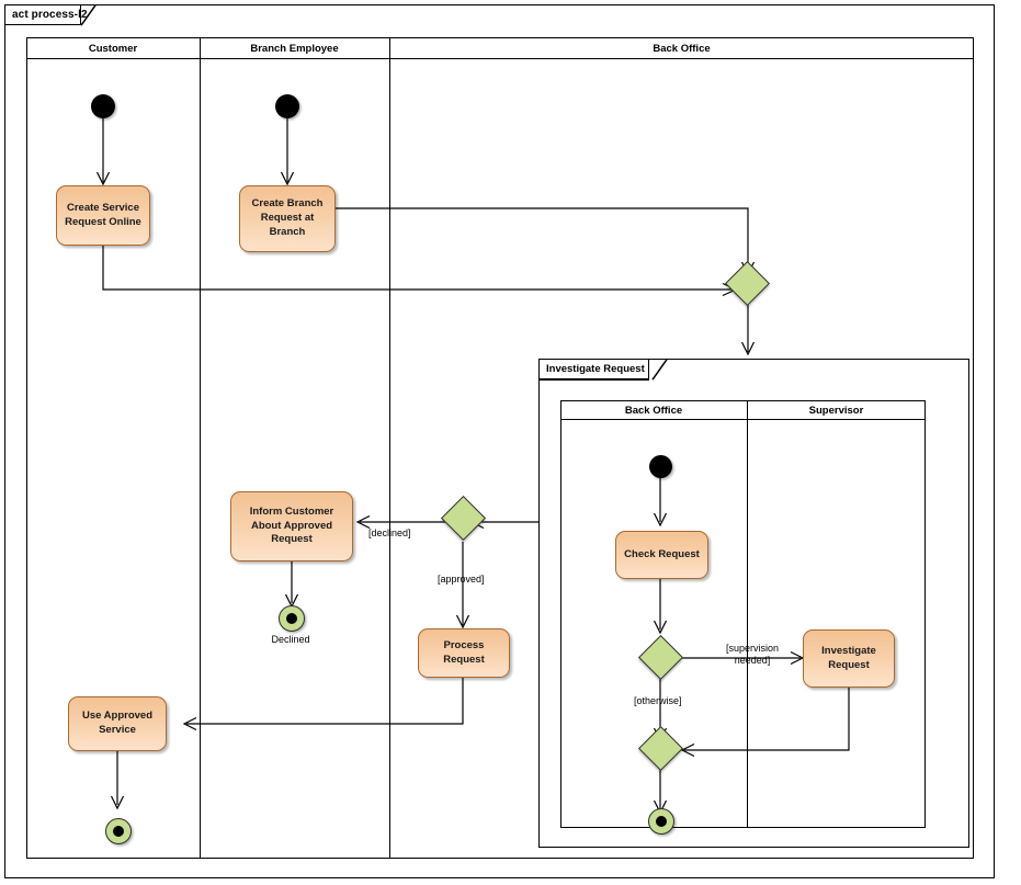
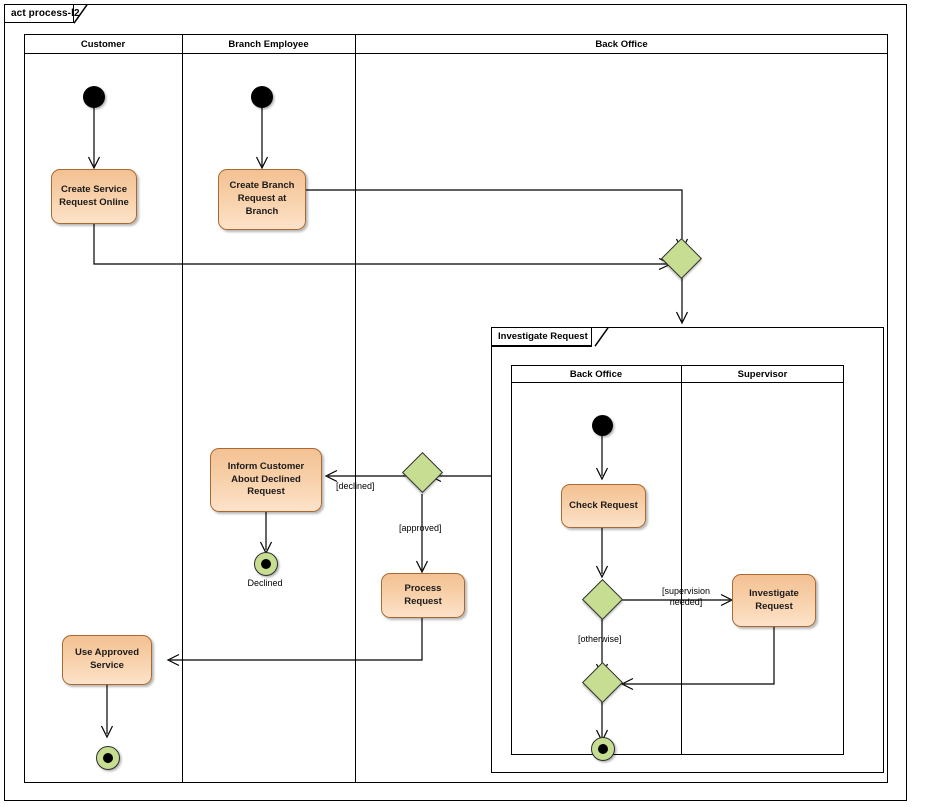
  act process-l2
  Customer
  Branch Employee
  Back Office
  Investigate Request
  Back Office
  Supervisor
  Create Service Request Online
  Create Branch Request at Branch
- Inform Customer About Approved Request
+ Inform Customer About Declined Request
  Process Request
  Use Approved Service
  Check Request
  Investigate Request
  Declined
  [declined]
  [approved]
  [supervision
  needed]
  [otherwise]
